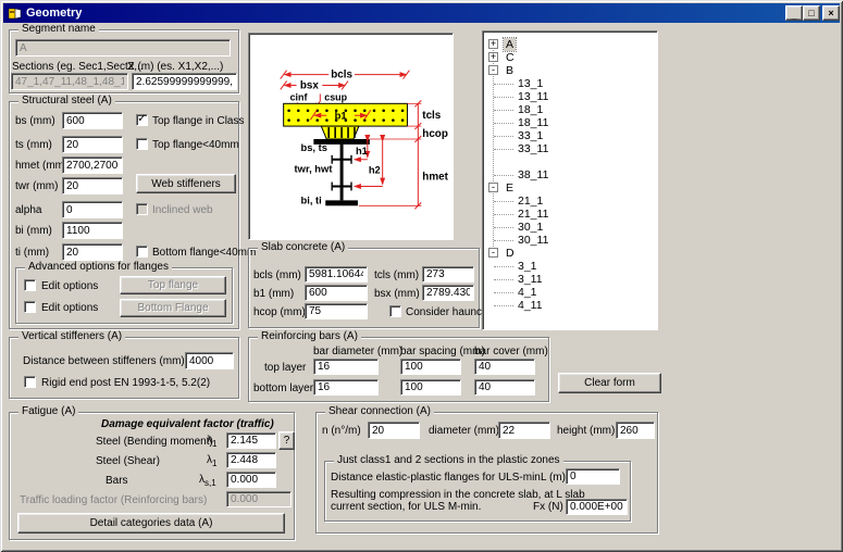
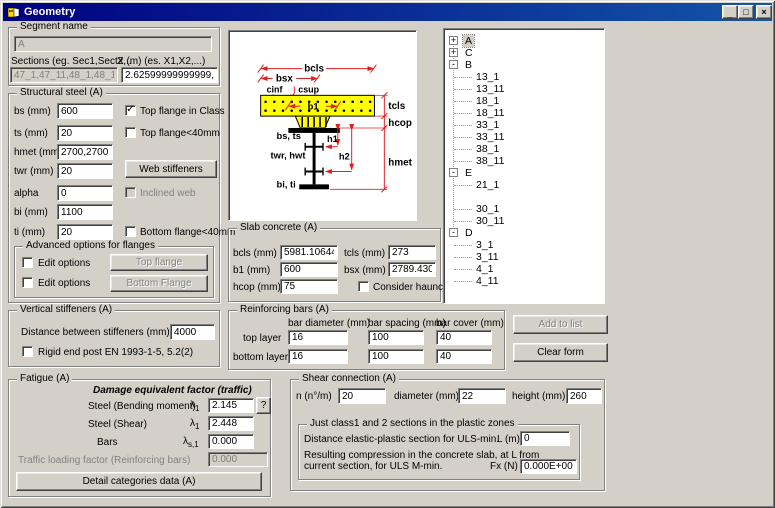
  Geometry
  _
  □
  ×
  Segment name
  A
  Sections (eg. Sec1,Sect2,..
  X (m) (es. X1,X2,...)
  47_1,47_11,48_1,48_1
  2.62599999999999,
  Structural steel (A)
  bs (mm)
  600
  Top flange in Class
  ts (mm)
  20
  Top flange<40mm
  hmet (mm
  2700,2700
  twr (mm)
  20
  Web stiffeners
  alpha
  0
  Inclined web
  bi (mm)
  1100
  ti (mm)
  20
  Bottom flange<40mm
  Advanced options for flanges
  Edit options
  Top flange
  Edit options
  Bottom Flange
  Vertical stiffeners (A)
  Distance between stiffeners (mm)
  4000
  Rigid end post EN 1993-1-5, 5.2(2)
  Fatigue (A)
  Damage equivalent factor (traffic)
  Steel (Bending moment)
  λ1
  2.145
  ?
  Steel (Shear)
  λ1
  2.448
  Bars
  λs,1
  0.000
  Traffic loading factor (Reinforcing bars)
  0.000
  Detail categories data (A)
  bcls
  bsx
  cinf
  csup
  b1
  h1
  h2
  bs, ts
  twr, hwt
  bi, ti
  tcls
  hcop
  hmet
  Slab concrete (A)
  bcls (mm)
  5981.1064
  tcls (mm)
  273
  b1 (mm)
  600
  bsx (mm)
  2789.430
  hcop (mm
  75
  Consider haunc
  Reinforcing bars (A)
  bar diameter (mm)
  bar spacing (mm)
  bar cover (mm)
  top layer
  16
  100
  40
  bottom layer
  16
  100
  40
  Shear connection (A)
  n (n°/m)
  20
  diameter (mm
  22
  height (mm)
  260
  Just class1 and 2 sections in the plastic zones
- Distance elastic-plastic flanges for ULS-min.
+ Distance elastic-plastic section for ULS-min.
  L (m)
  0
- Resulting compression in the concrete slab, at L slab
+ Resulting compression in the concrete slab, at L from
  current section, for ULS M-min.
  Fx (N)
  0.000E+00
  +
  A
  +
  C
  -
  B
  13_1
  13_11
  18_1
  18_11
  33_1
  33_11
+ 38_1
  38_11
  -
  E
  21_1
- 21_11
  30_1
  30_11
  -
  D
  3_1
  3_11
  4_1
  4_11
+ Add to list
  Clear form
